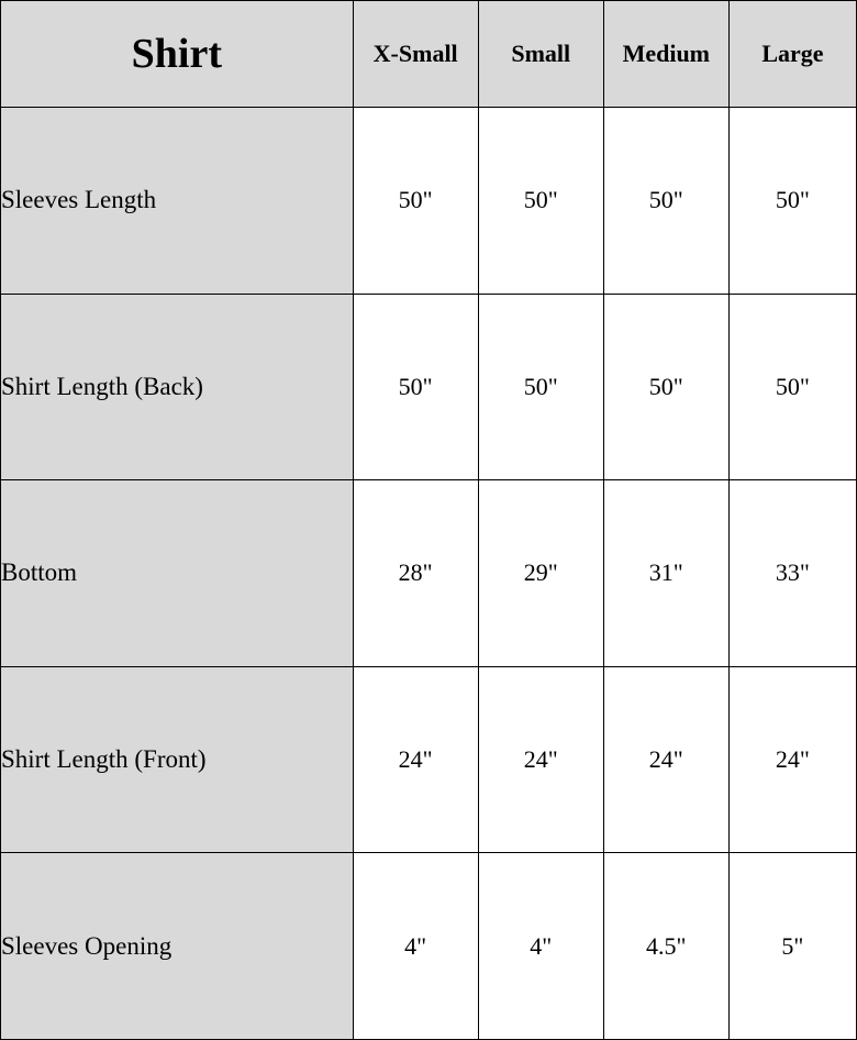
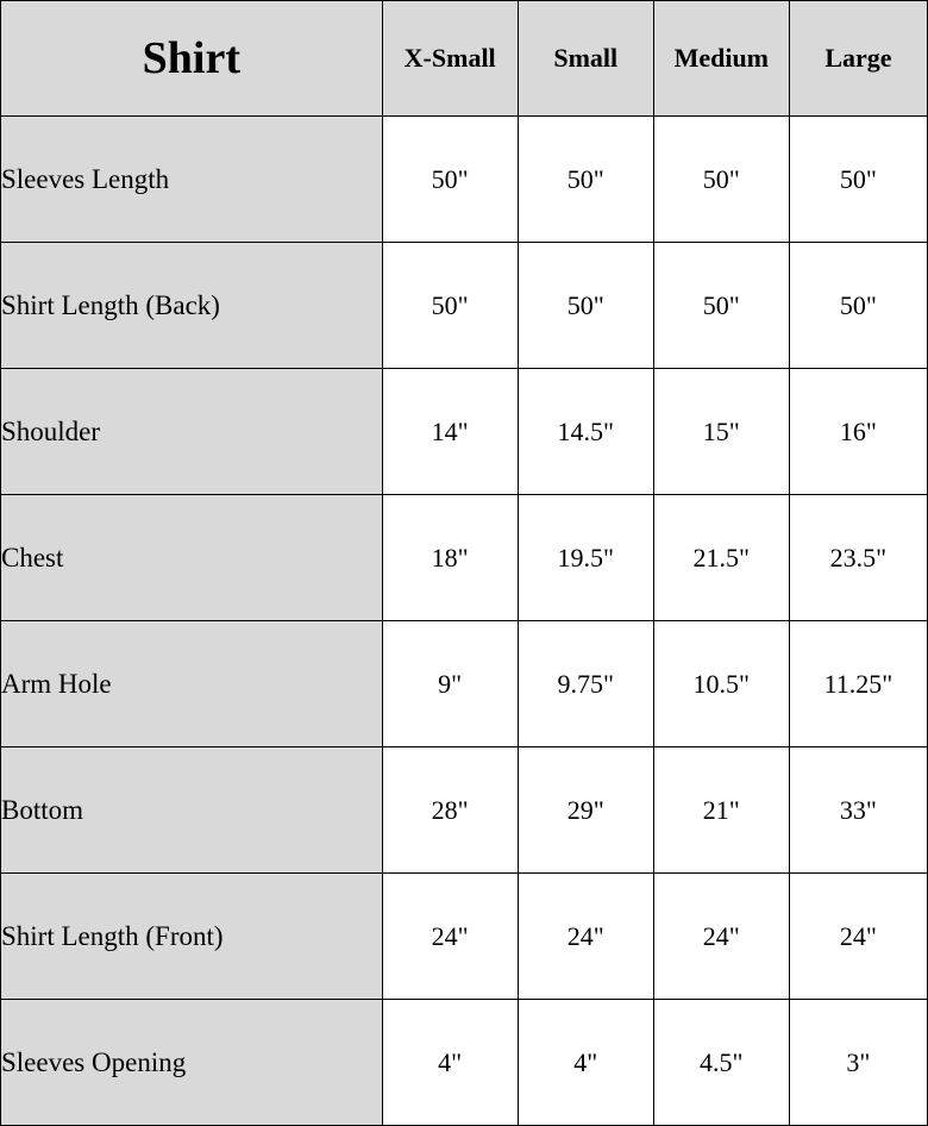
  Shirt	X-Small	Small	Medium	Large
  Sleeves Length	50"	50"	50"	50"
  Shirt Length (Back)	50"	50"	50"	50"
+ Shoulder	14"	14.5"	15"	16"
+ Chest	18"	19.5"	21.5"	23.5"
+ Arm Hole	9"	9.75"	10.5"	11.25"
- Bottom	28"	29"	31"	33"
+ Bottom	28"	29"	21"	33"
  Shirt Length (Front)	24"	24"	24"	24"
- Sleeves Opening	4"	4"	4.5"	5"
+ Sleeves Opening	4"	4"	4.5"	3"
